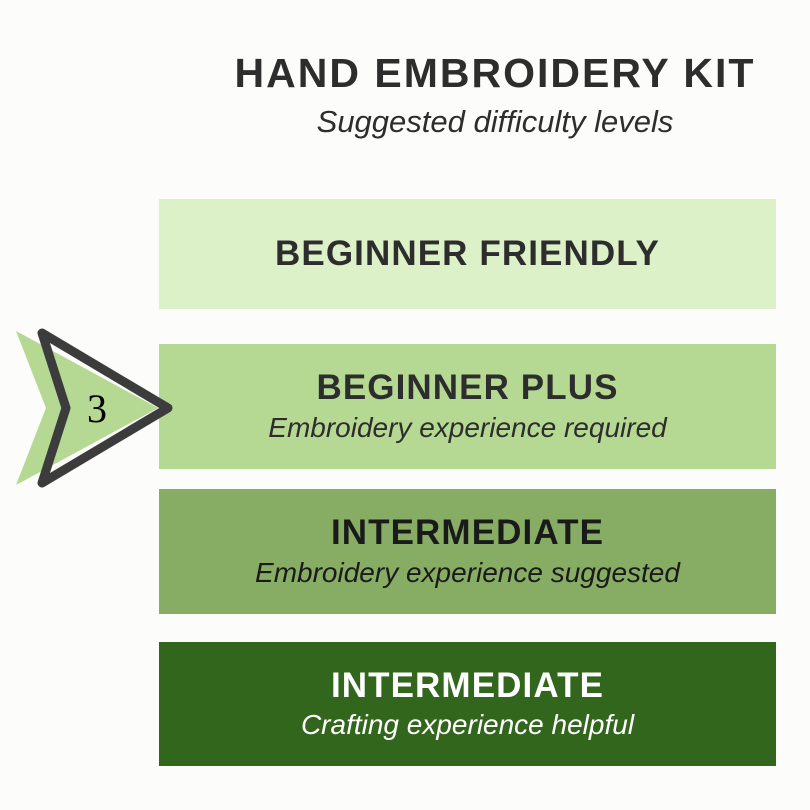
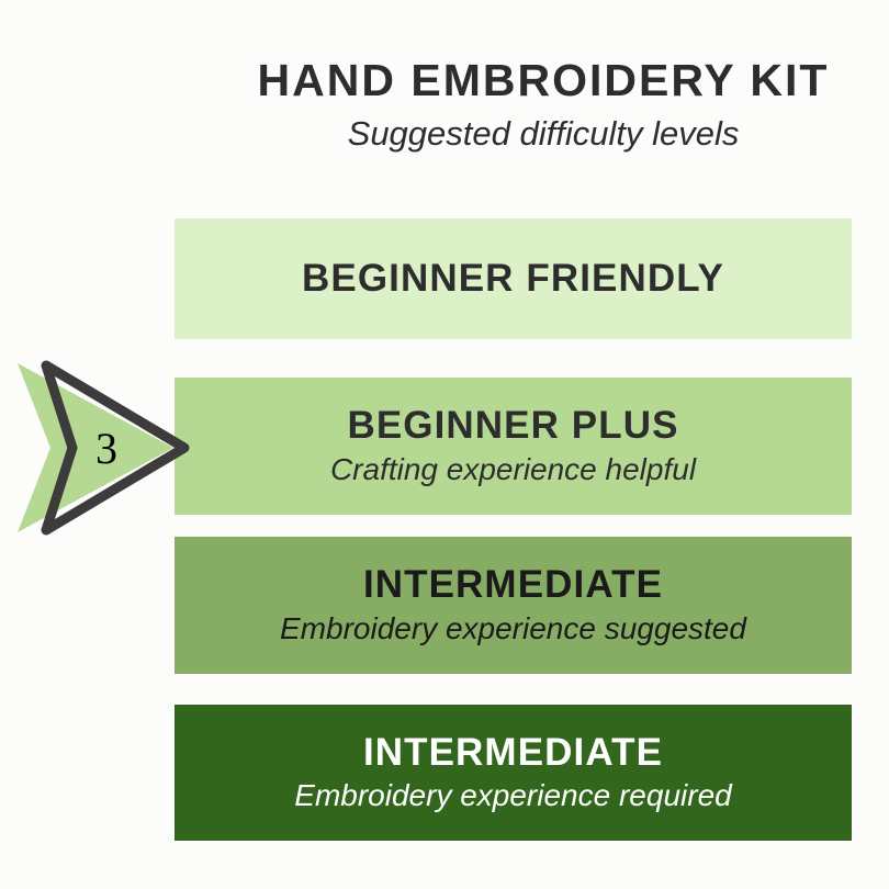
  HAND EMBROIDERY KIT
  Suggested difficulty levels
  BEGINNER FRIENDLY
  BEGINNER PLUS
- Embroidery experience required
+ Crafting experience helpful
  INTERMEDIATE
  Embroidery experience suggested
  INTERMEDIATE
- Crafting experience helpful
+ Embroidery experience required
  3
